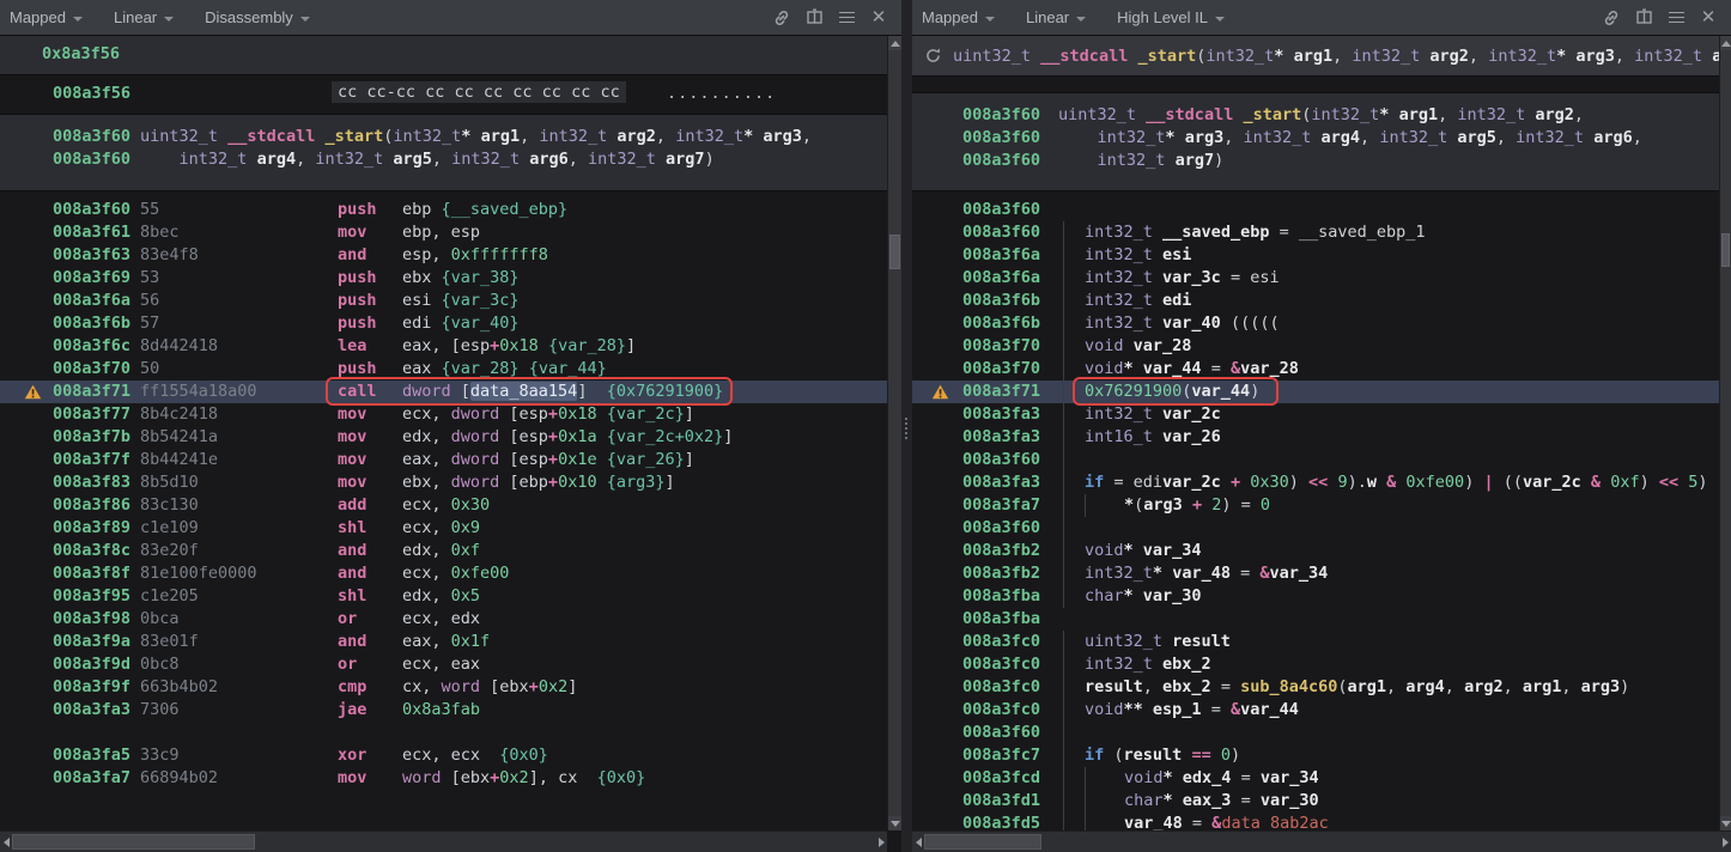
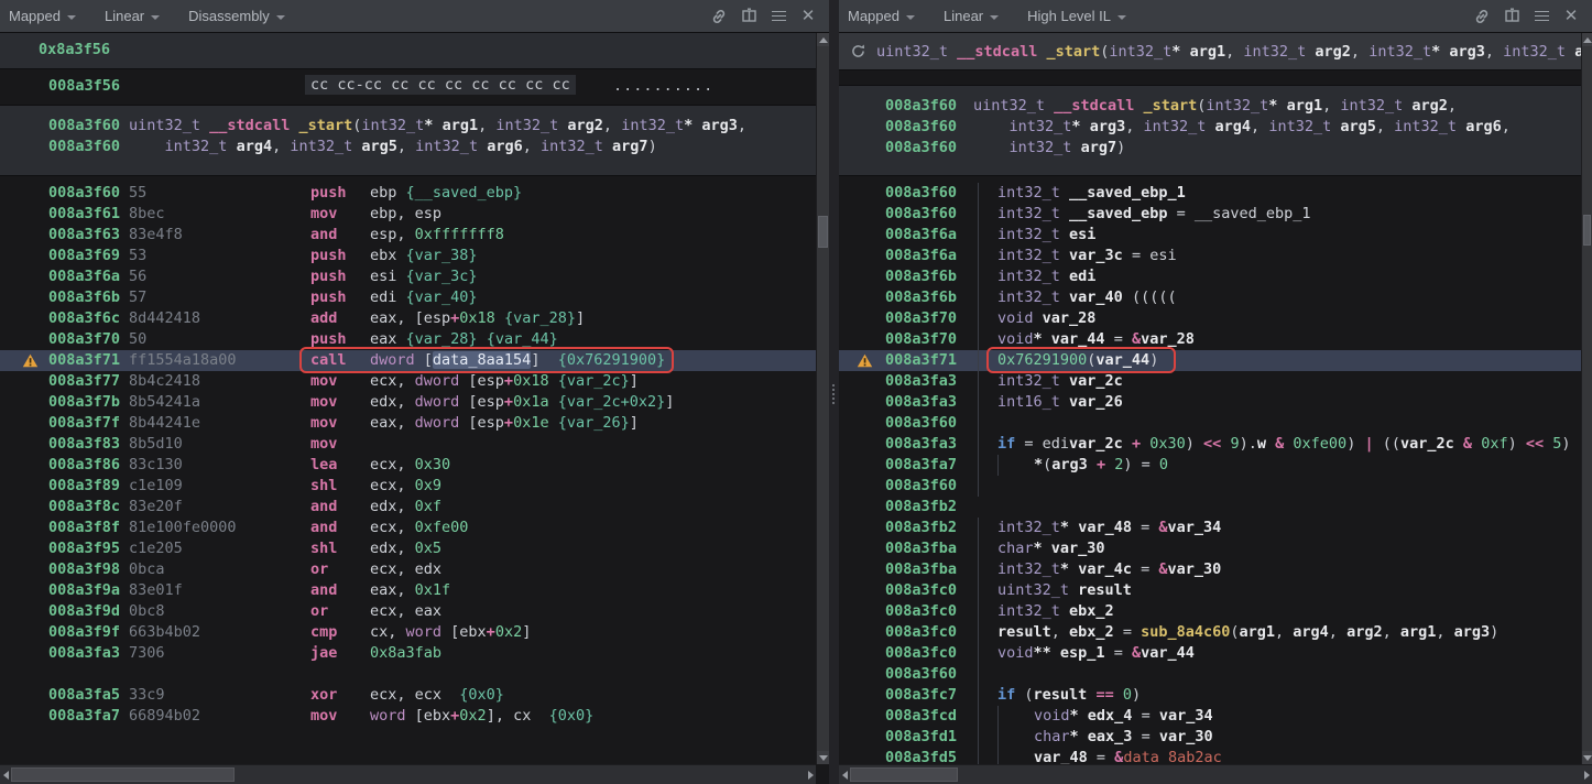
  Mapped
  Linear
  Disassembly
  ✕
  0x8a3f56
  008a3f56
  cc cc-cc cc cc cc cc cc cc cc
  ..........
  008a3f60
  uint32_t __stdcall _start(int32_t* arg1, int32_t arg2, int32_t* arg3,
  008a3f60
  int32_t arg4, int32_t arg5, int32_t arg6, int32_t arg7)
  008a3f60
  55
  push
  ebp {__saved_ebp}
  008a3f61
  8bec
  mov
  ebp, esp
  008a3f63
  83e4f8
  and
  esp, 0xfffffff8
  008a3f69
  53
  push
  ebx {var_38}
  008a3f6a
  56
  push
  esi {var_3c}
  008a3f6b
  57
  push
  edi {var_40}
  008a3f6c
  8d442418
- lea
+ add
  eax, [esp+0x18 {var_28}]
  008a3f70
  50
  push
  eax {var_28} {var_44}
  008a3f71
  ff1554a18a00
  call
  dword [data_8aa154] {0x76291900}
  008a3f77
  8b4c2418
  mov
  ecx, dword [esp+0x18 {var_2c}]
  008a3f7b
  8b54241a
  mov
  edx, dword [esp+0x1a {var_2c+0x2}]
  008a3f7f
  8b44241e
  mov
  eax, dword [esp+0x1e {var_26}]
  008a3f83
  8b5d10
  mov
- ebx, dword [ebp+0x10 {arg3}]
  008a3f86
  83c130
- add
+ lea
  ecx, 0x30
  008a3f89
  c1e109
  shl
  ecx, 0x9
  008a3f8c
  83e20f
  and
  edx, 0xf
  008a3f8f
  81e100fe0000
  and
  ecx, 0xfe00
  008a3f95
  c1e205
  shl
  edx, 0x5
  008a3f98
  0bca
  or
  ecx, edx
  008a3f9a
  83e01f
  and
  eax, 0x1f
  008a3f9d
  0bc8
  or
  ecx, eax
  008a3f9f
  663b4b02
  cmp
  cx, word [ebx+0x2]
  008a3fa3
  7306
  jae
  0x8a3fab
  008a3fa5
  33c9
  xor
  ecx, ecx {0x0}
  008a3fa7
  66894b02
  mov
  word [ebx+0x2], cx {0x0}
  Mapped
  Linear
  High Level IL
  ✕
  uint32_t __stdcall _start(int32_t* arg1, int32_t arg2, int32_t* arg3, int32_t a
  008a3f60
  uint32_t __stdcall _start(int32_t* arg1, int32_t arg2,
  008a3f60
  int32_t* arg3, int32_t arg4, int32_t arg5, int32_t arg6,
  008a3f60
  int32_t arg7)
  008a3f60
+ int32_t __saved_ebp_1
  008a3f60
  int32_t __saved_ebp = __saved_ebp_1
  008a3f6a
  int32_t esi
  008a3f6a
  int32_t var_3c = esi
  008a3f6b
  int32_t edi
  008a3f6b
  int32_t var_40 (((((
  008a3f70
  void var_28
  008a3f70
  void* var_44 = &var_28
  008a3f71
  0x76291900(var_44)
  008a3fa3
  int32_t var_2c
  008a3fa3
  int16_t var_26
  008a3f60
  008a3fa3
  if = edivar_2c + 0x30) << 9).w & 0xfe00) | ((var_2c & 0xf) << 5)
  008a3fa7
  *(arg3 + 2) = 0
  008a3f60
  008a3fb2
- void* var_34
  008a3fb2
  int32_t* var_48 = &var_34
  008a3fba
  char* var_30
  008a3fba
+ int32_t* var_4c = &var_30
  008a3fc0
  uint32_t result
  008a3fc0
  int32_t ebx_2
  008a3fc0
  result, ebx_2 = sub_8a4c60(arg1, arg4, arg2, arg1, arg3)
  008a3fc0
  void** esp_1 = &var_44
  008a3f60
  008a3fc7
  if (result == 0)
  008a3fcd
  void* edx_4 = var_34
  008a3fd1
  char* eax_3 = var_30
  008a3fd5
  var_48 = &data_8ab2ac
